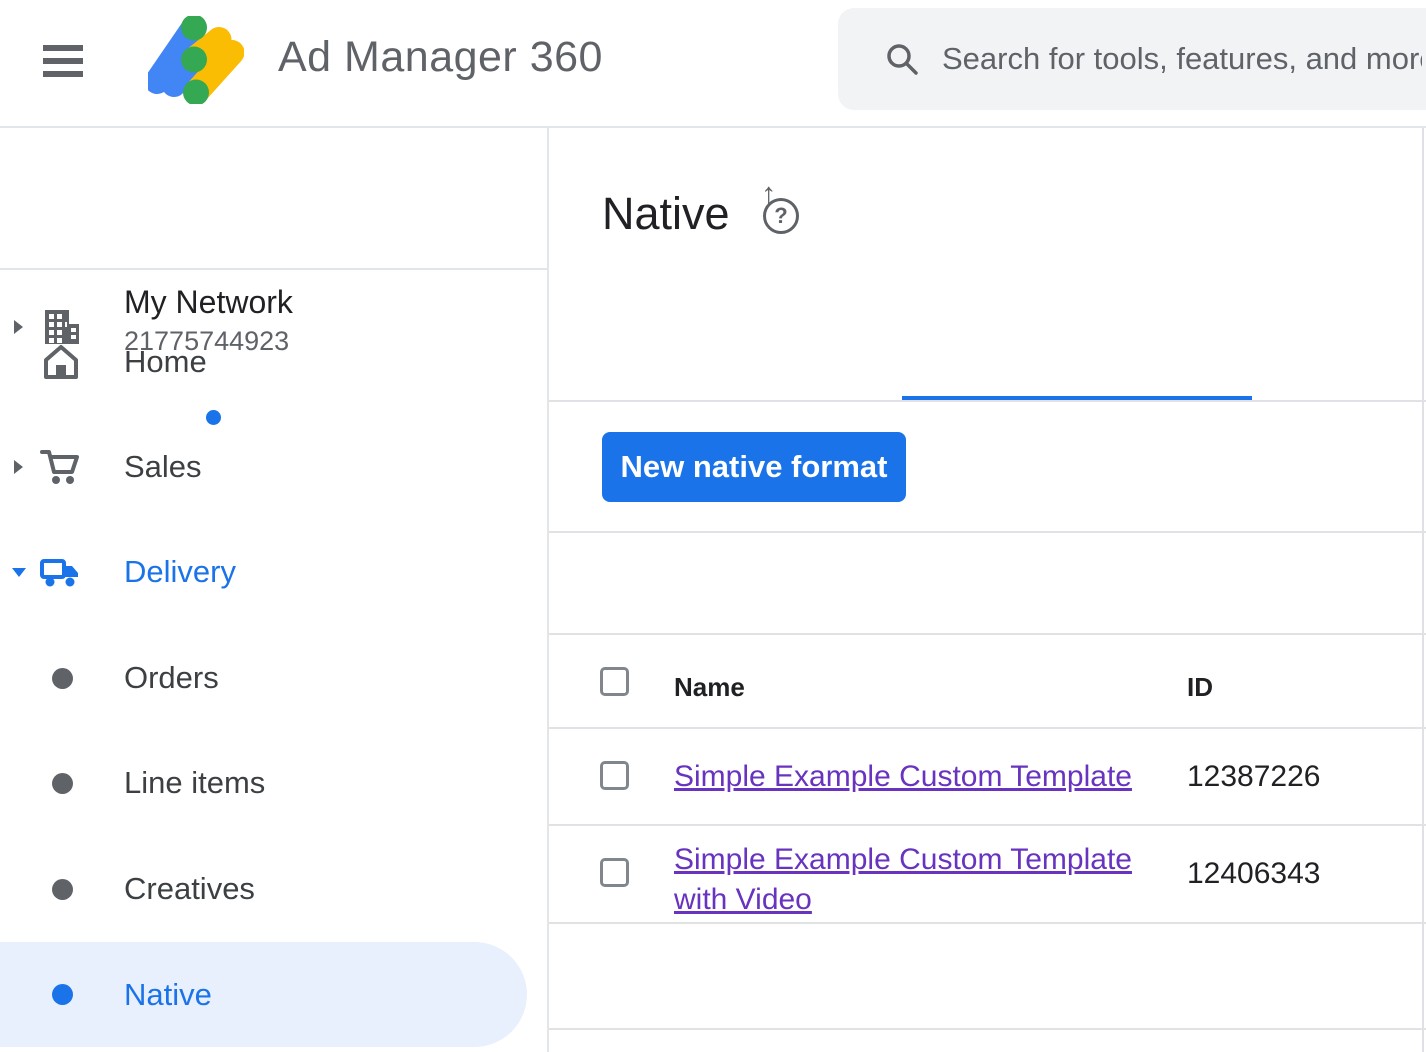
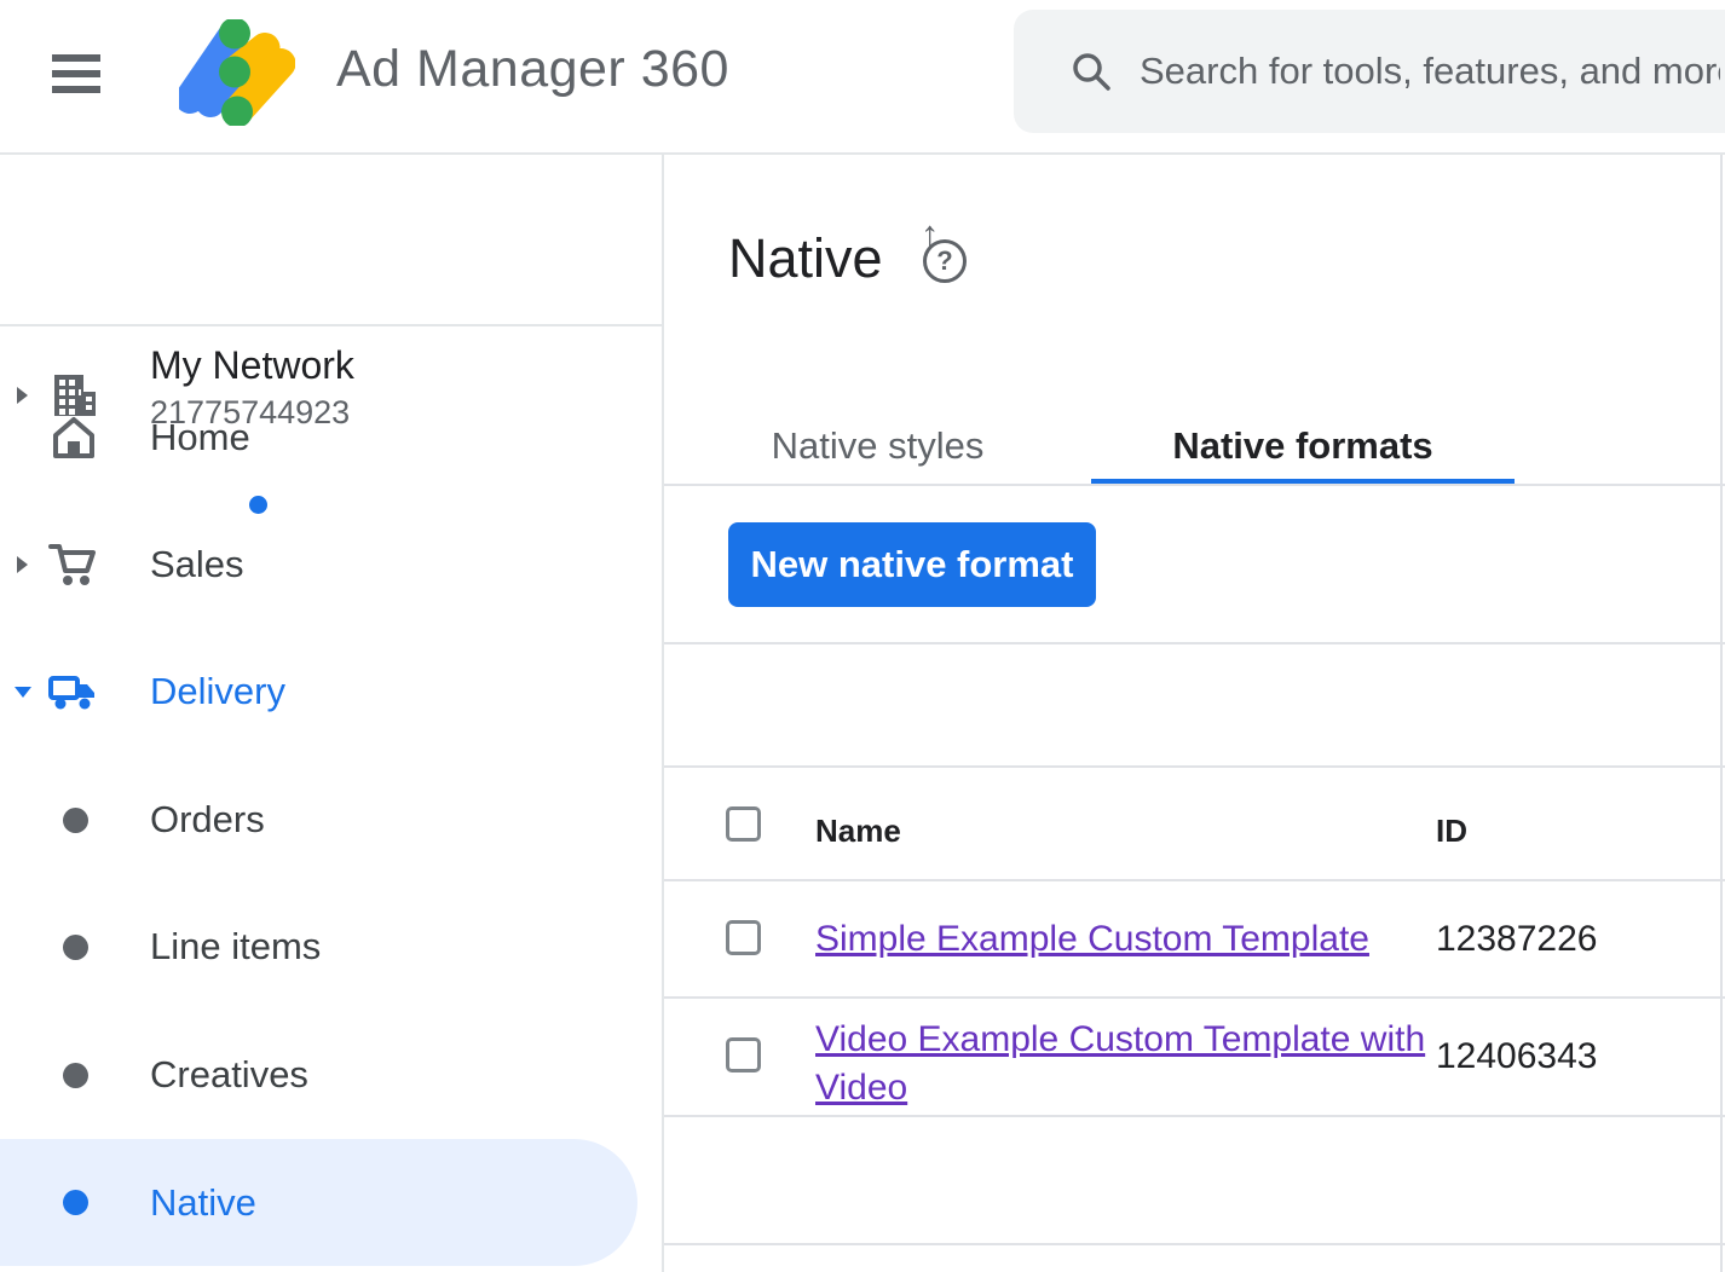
  Ad Manager 360
  Search for tools, features, and mor
  My Network
  21775744923
  Home
  Sales
  Delivery
  Orders
  Line items
  Creatives
  Native
  Native
  ?
+ Native styles
+ Native formats
  New native format
  Name
  ↑
  ID
  Simple Example Custom Template
  12387226
- Simple Example Custom Template with Video
+ Video Example Custom Template with Video
  12406343
